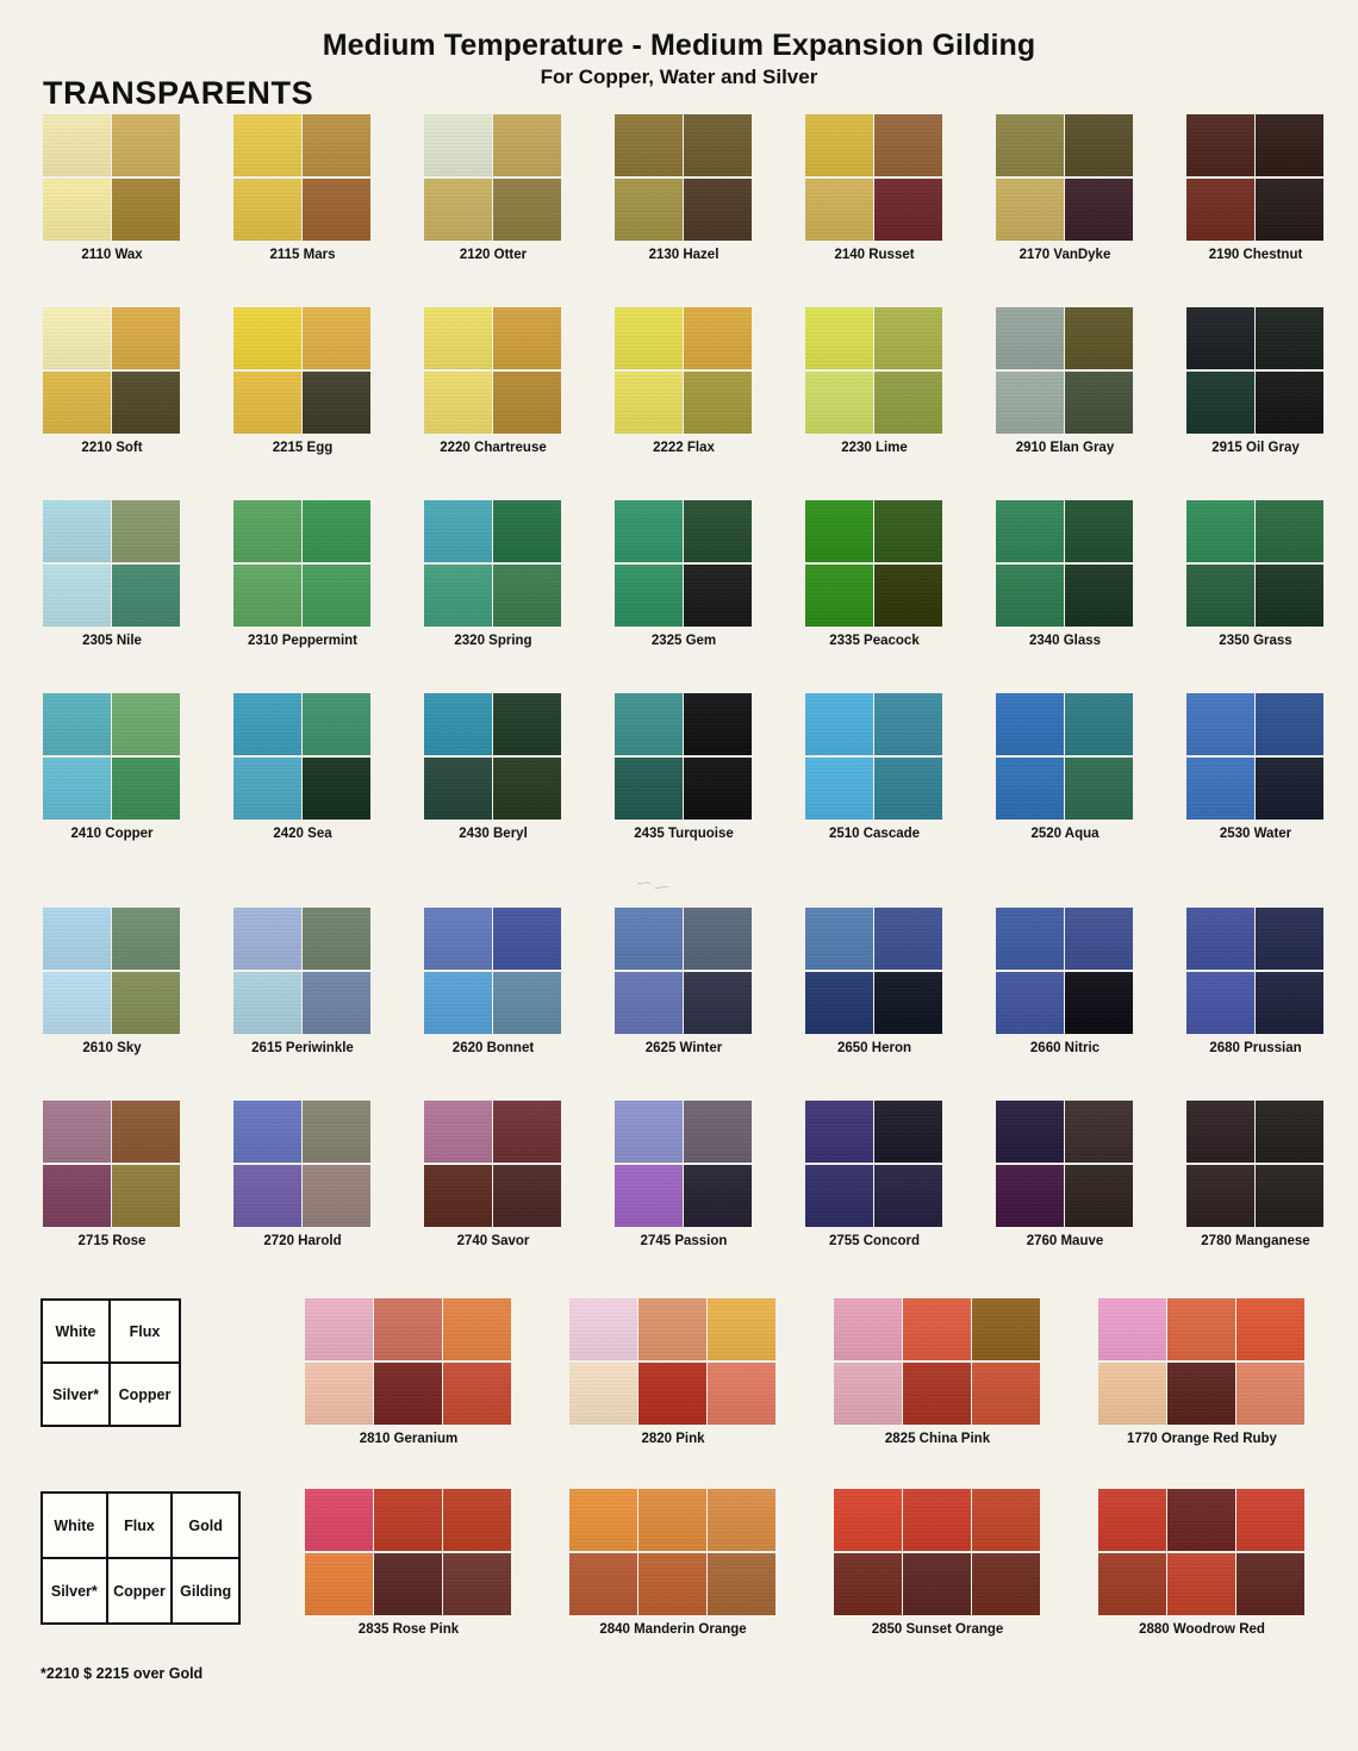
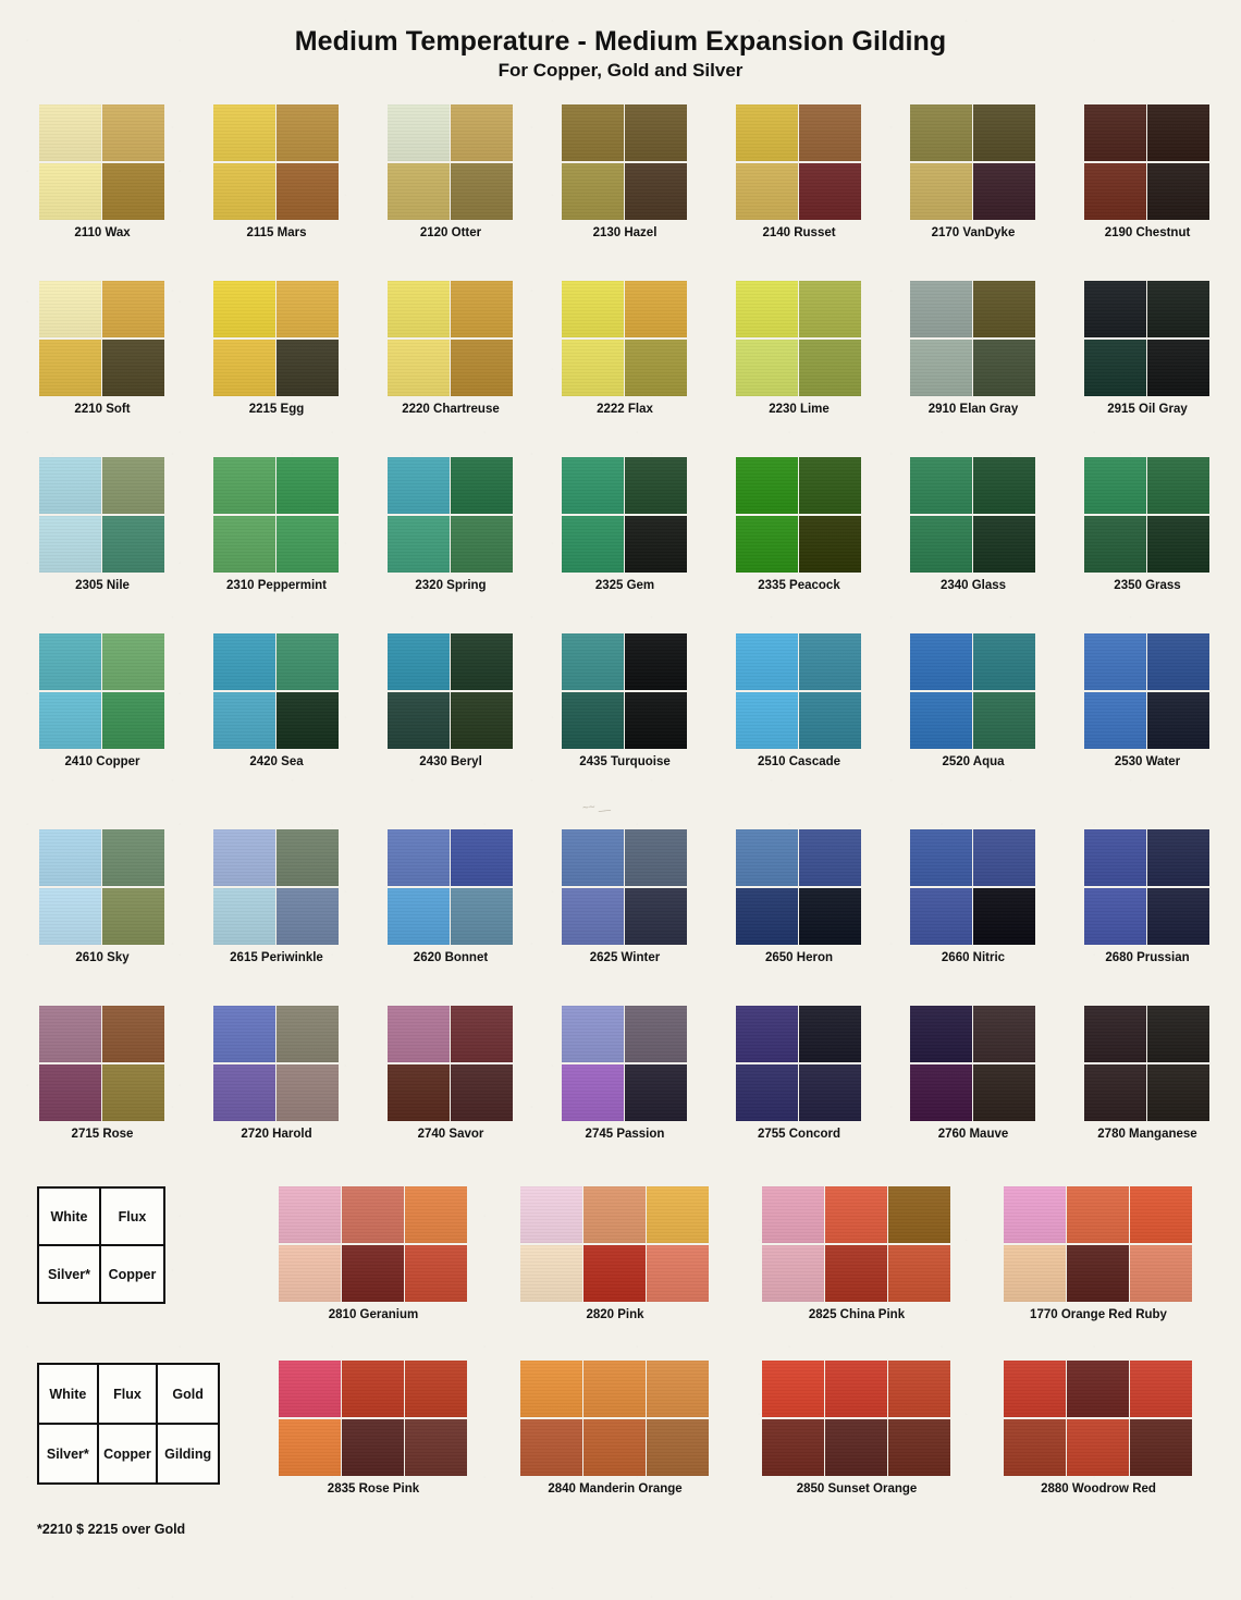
  Medium Temperature - Medium Expansion Gilding
- For Copper, Water and Silver
+ For Copper, Gold and Silver
- TRANSPARENTS
  2110 Wax
  2115 Mars
  2120 Otter
  2130 Hazel
  2140 Russet
  2170 VanDyke
  2190 Chestnut
  2210 Soft
  2215 Egg
  2220 Chartreuse
  2222 Flax
  2230 Lime
  2910 Elan Gray
  2915 Oil Gray
  2305 Nile
  2310 Peppermint
  2320 Spring
  2325 Gem
  2335 Peacock
  2340 Glass
  2350 Grass
  2410 Copper
  2420 Sea
  2430 Beryl
  2435 Turquoise
  2510 Cascade
  2520 Aqua
  2530 Water
  2610 Sky
  2615 Periwinkle
  2620 Bonnet
  2625 Winter
  2650 Heron
  2660 Nitric
  2680 Prussian
  2715 Rose
  2720 Harold
  2740 Savor
  2745 Passion
  2755 Concord
  2760 Mauve
  2780 Manganese
  2810 Geranium
  2820 Pink
  2825 China Pink
  1770 Orange Red Ruby
  2835 Rose Pink
  2840 Manderin Orange
  2850 Sunset Orange
  2880 Woodrow Red
  White
  Flux
  Silver*
  Copper
  White
  Flux
  Gold
  Silver*
  Copper
  Gilding
  *2210 $ 2215 over Gold
